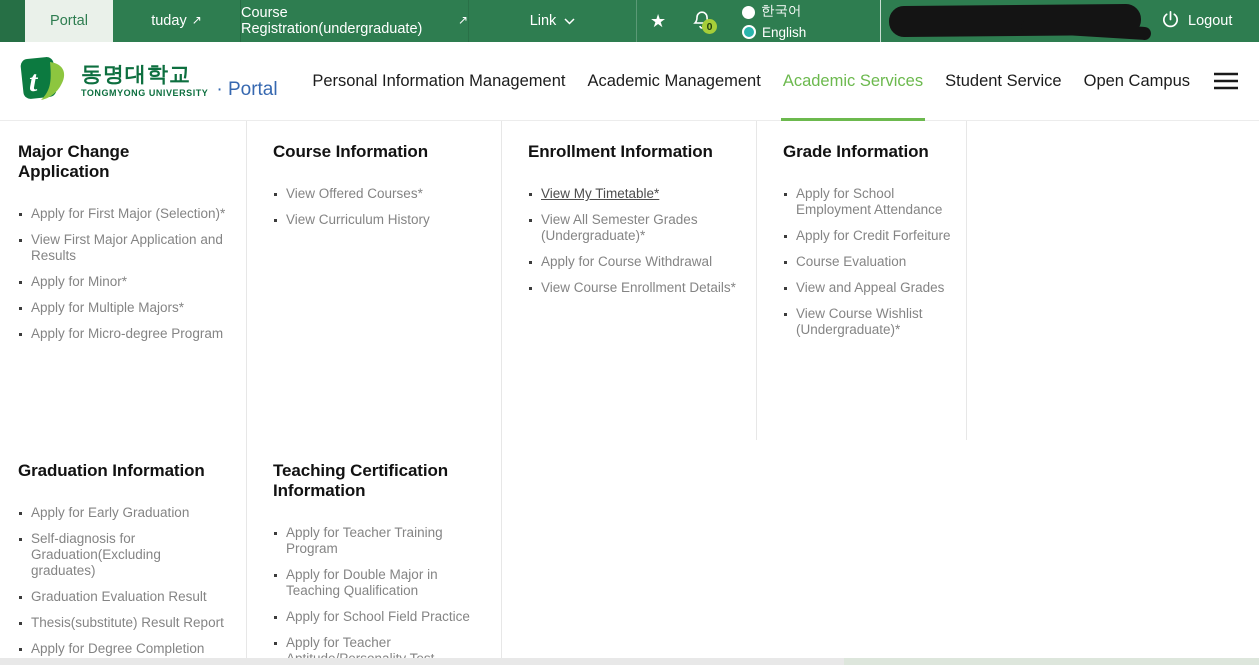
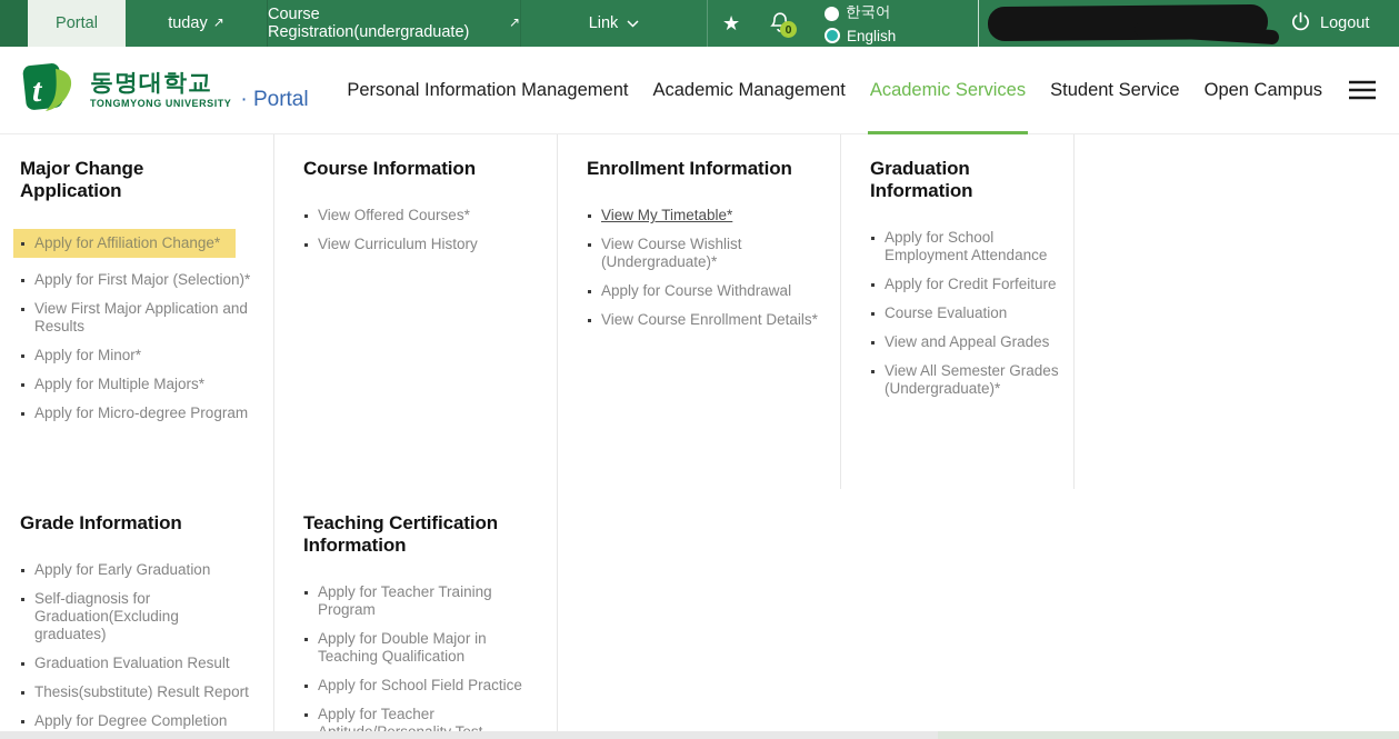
  Portal
  tuday
  ↗
  Course Registration(undergraduate)
  ↗
  Link
  ★
  0
  한국어
  English
  Logout
  t
  동명대학교
  TONGMYONG UNIVERSITY
  · Portal
  Personal Information Management
  Academic Management
  Academic Services
  Student Service
  Open Campus
  Major Change Application
+ Apply for Affiliation Change*
  Apply for First Major (Selection)*
  View First Major Application and Results
  Apply for Minor*
  Apply for Multiple Majors*
  Apply for Micro-degree Program
  Course Information
  View Offered Courses*
  View Curriculum History
  Enrollment Information
  View My Timetable*
- View All Semester Grades (Undergraduate)*
+ View Course Wishlist (Undergraduate)*
  Apply for Course Withdrawal
  View Course Enrollment Details*
- Grade Information
+ Graduation Information
  Apply for School Employment Attendance
  Apply for Credit Forfeiture
  Course Evaluation
  View and Appeal Grades
- View Course Wishlist (Undergraduate)*
+ View All Semester Grades (Undergraduate)*
- Graduation Information
+ Grade Information
  Apply for Early Graduation
  Self-diagnosis for Graduation(Excluding graduates)
  Graduation Evaluation Result
  Thesis(substitute) Result Report
  Apply for Degree Completion
  Teaching Certification Information
  Apply for Teacher Training Program
  Apply for Double Major in Teaching Qualification
  Apply for School Field Practice
